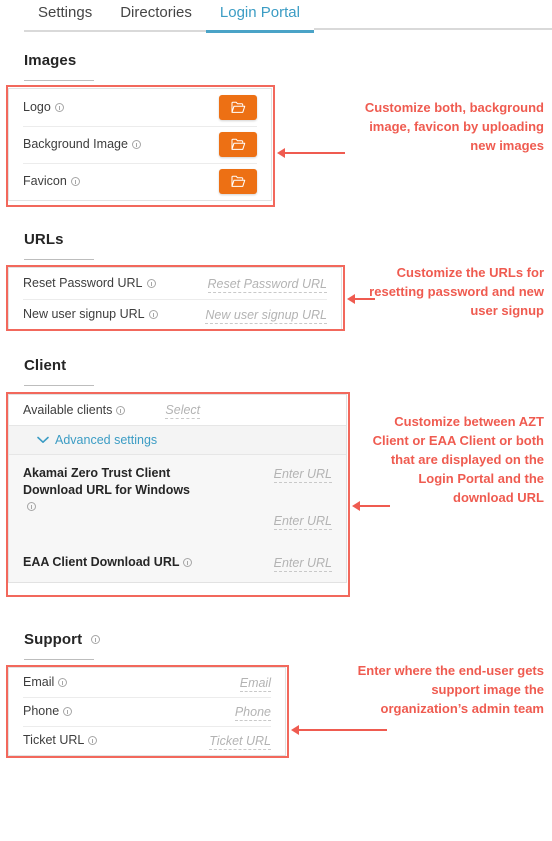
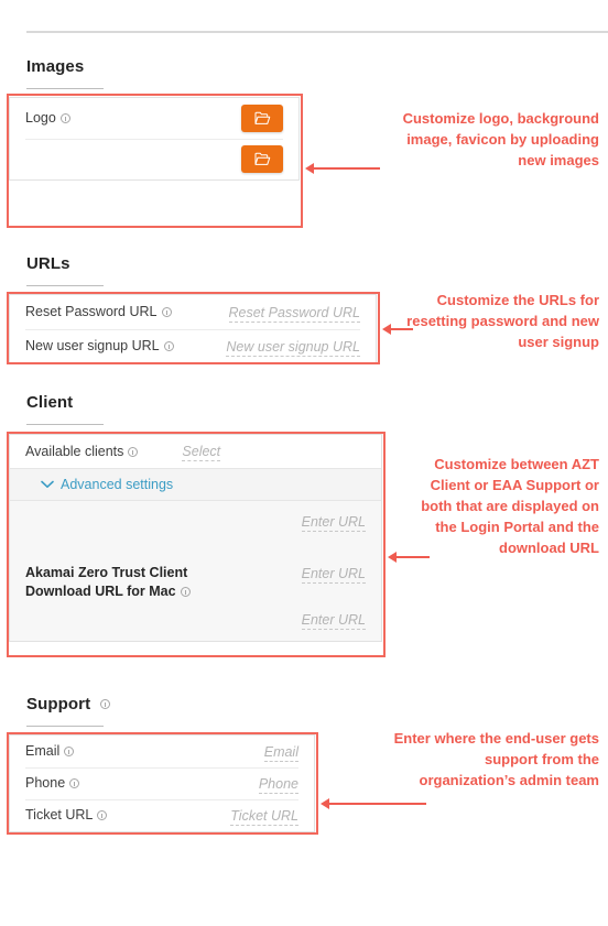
- Settings
- Directories
- Login Portal
  Images
  Logo
- Background Image
- Favicon
- Customize both, background image, favicon by uploading new images
+ Customize logo, background image, favicon by uploading new images
  URLs
  Reset Password URL
  Reset Password URL
  New user signup URL
  New user signup URL
  Customize the URLs for resetting password and new user signup
  Client
  Available clients
  Select
  Advanced settings
- Akamai Zero Trust Client Download URL for Windows
  Enter URL
+ Akamai Zero Trust Client Download URL for Mac
  Enter URL
- EAA Client Download URL
  Enter URL
- Customize between AZT Client or EAA Client or both that are displayed on the Login Portal and the download URL
+ Customize between AZT Client or EAA Support or both that are displayed on the Login Portal and the download URL
  Support
  Email
  Email
  Phone
  Phone
  Ticket URL
  Ticket URL
- Enter where the end-user gets support image the organization’s admin team
+ Enter where the end-user gets support from the organization’s admin team
